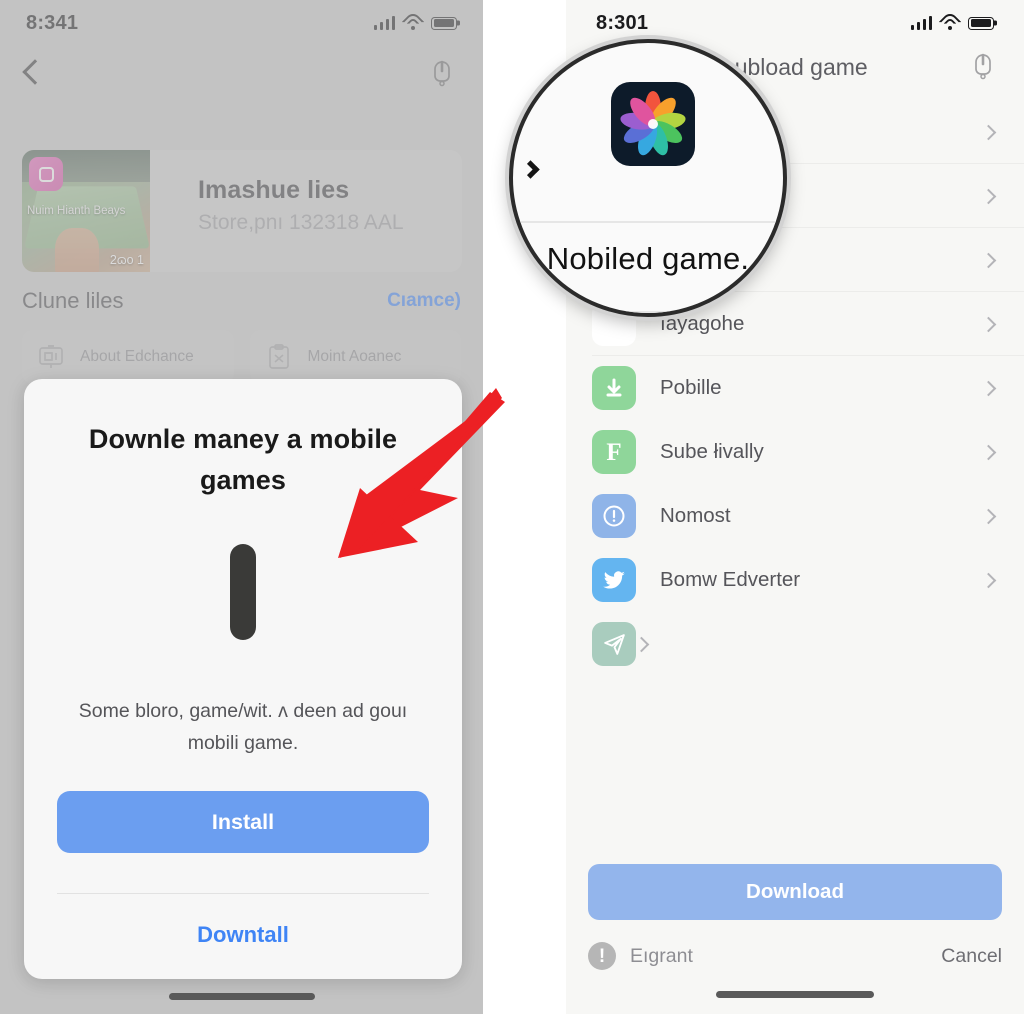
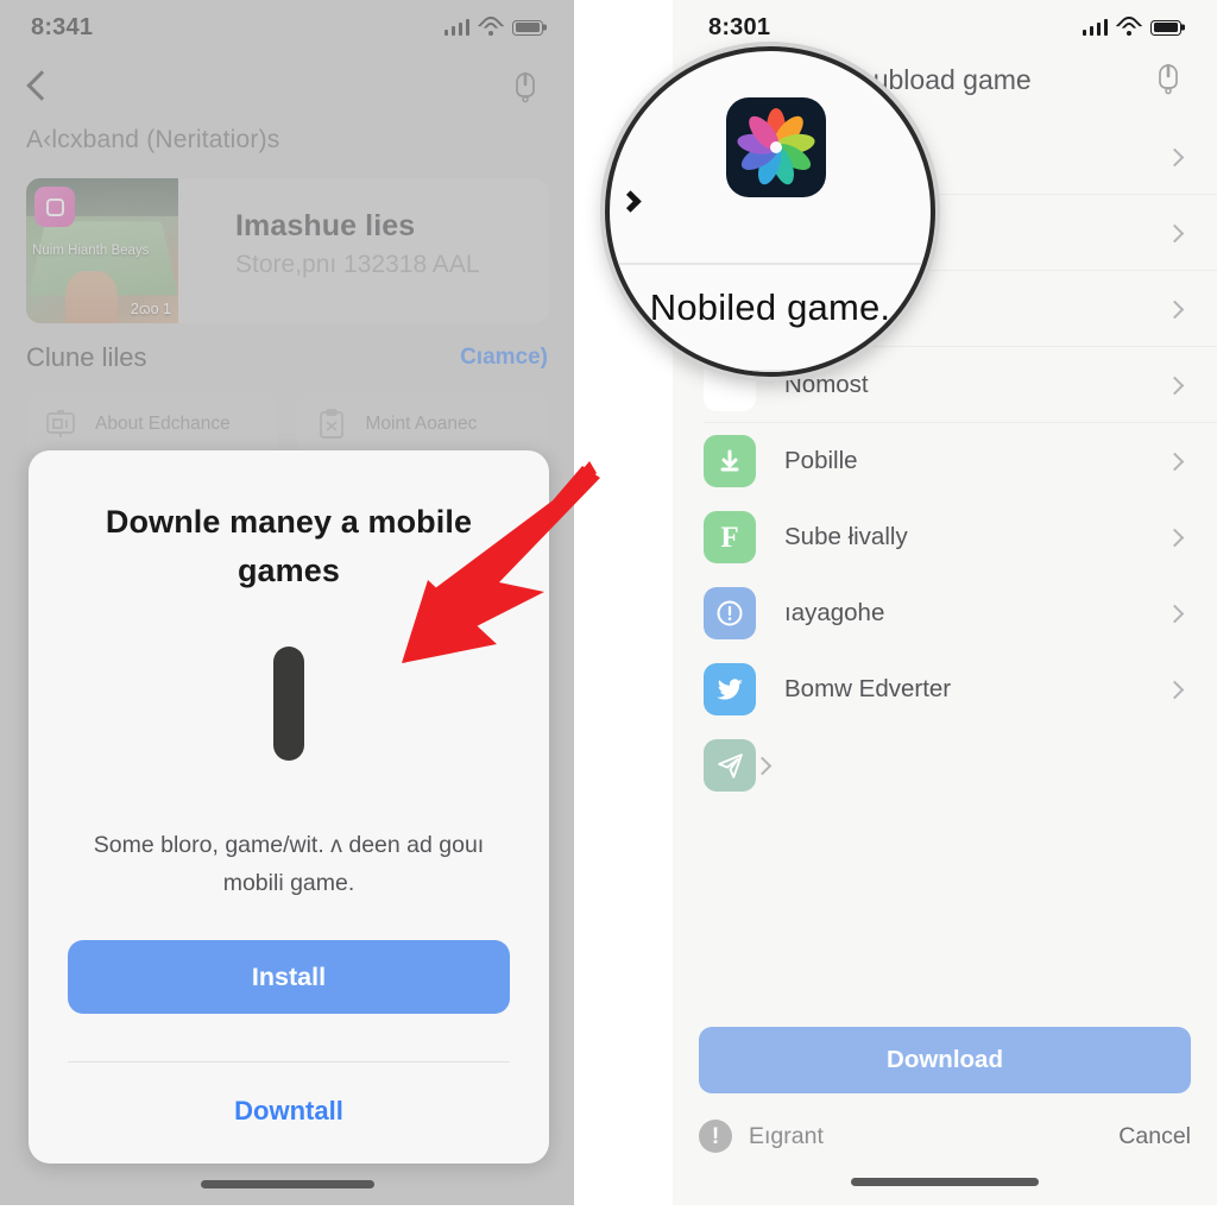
  8:341
+ A‹lcxband (Neritatior)s
  Nuim Hianth Beays
  2ɷo 1
  Imashue lies
  Store,pnı 132318 AAL
  Clune liles
  Cıamce)
  About Edchance
  Moint Aoanec
  Downle maney a mobile games
  Some bloro, game/wit. ʌ deen ad gouı mobili game.
  Install
  Downtall
  8:301
  ubload game
- ıayagohe
+ Nomost
  Pobille
  F
  Sube łivally
- Nomost
+ ıayagohe
  Bomw Edverter
  Download
  !
  Eıgrant
  Cancel
  Nobiled game.
